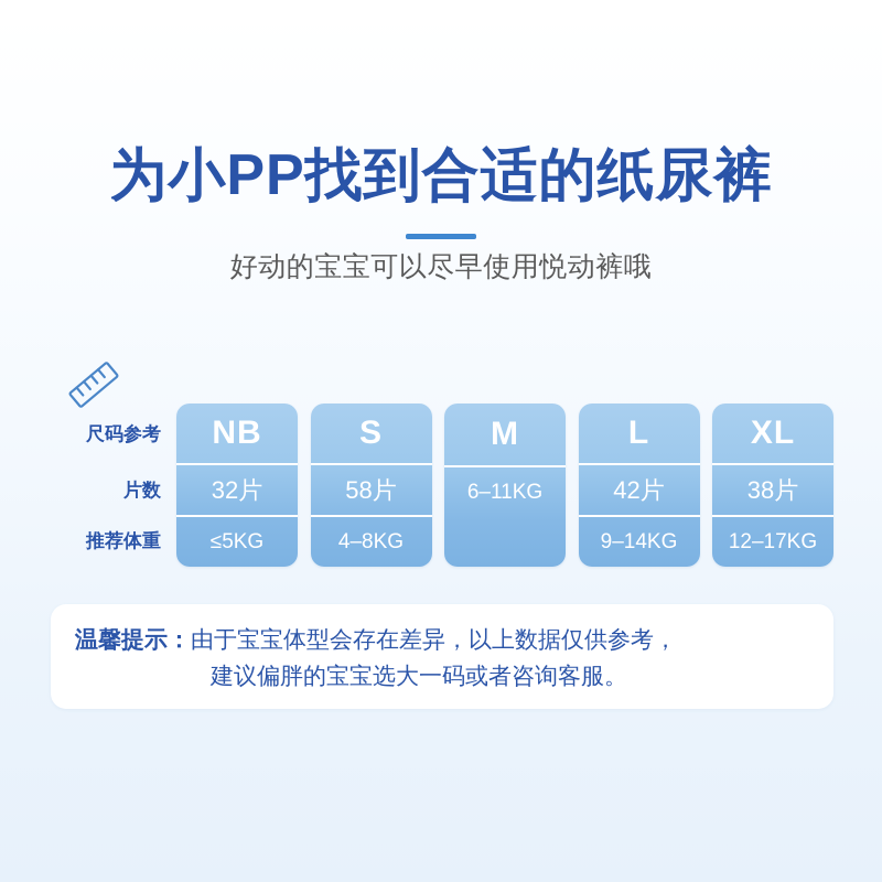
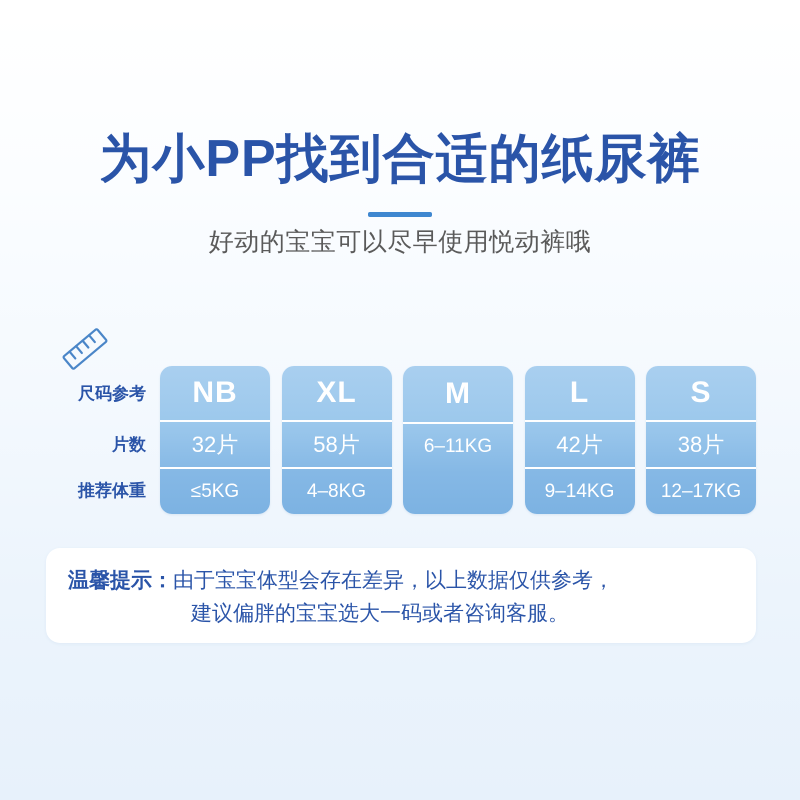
  为小PP找到合适的纸尿裤
  好动的宝宝可以尽早使用悦动裤哦
  尺码参考
  片数
  推荐体重
  NB
  32片
  ≤5KG
- S
+ XL
  58片
  4–8KG
  M
  6–11KG
  L
  42片
  9–14KG
- XL
+ S
  38片
  12–17KG
  温馨提示：
  由于宝宝体型会存在差异，以上数据仅供参考，
  建议偏胖的宝宝选大一码或者咨询客服。
